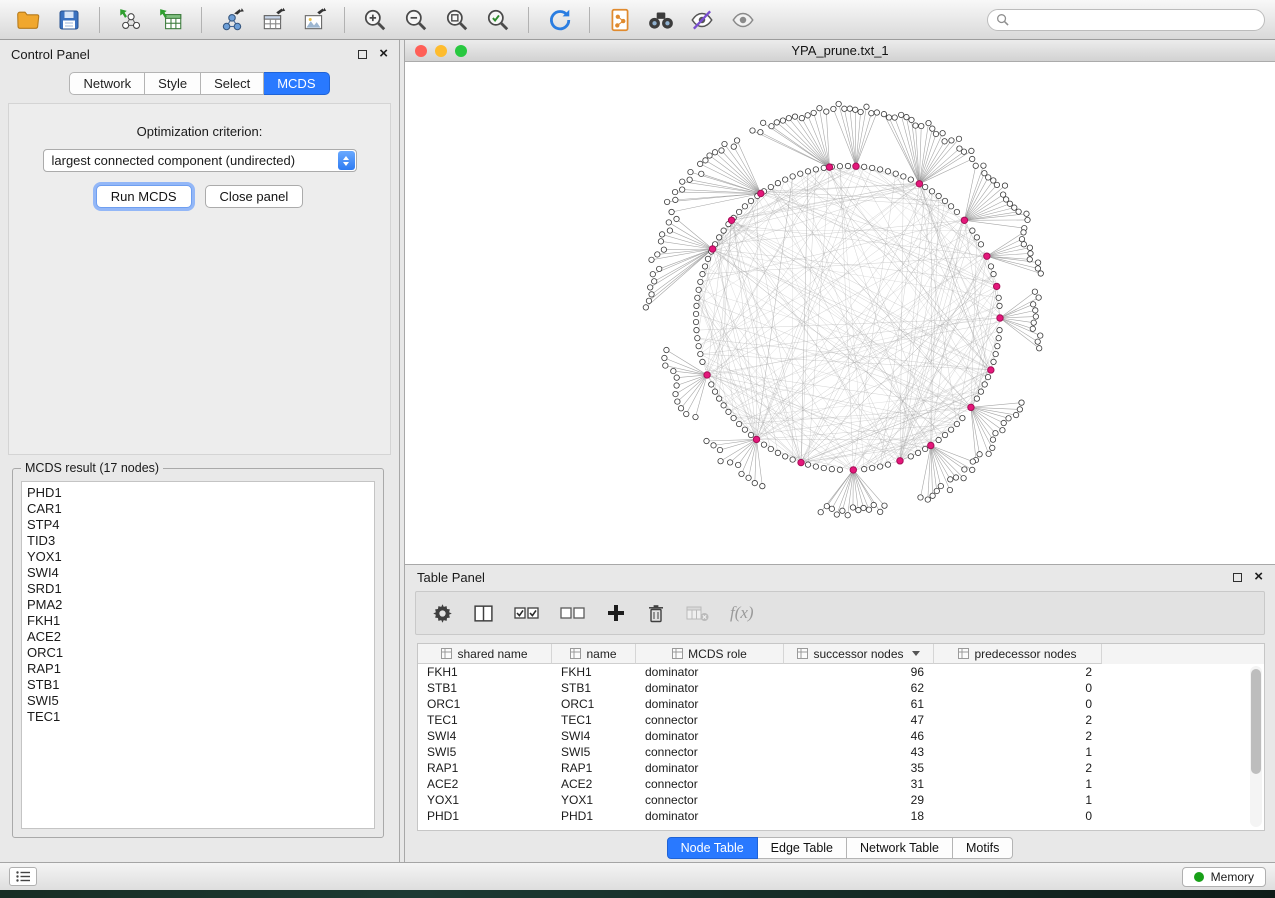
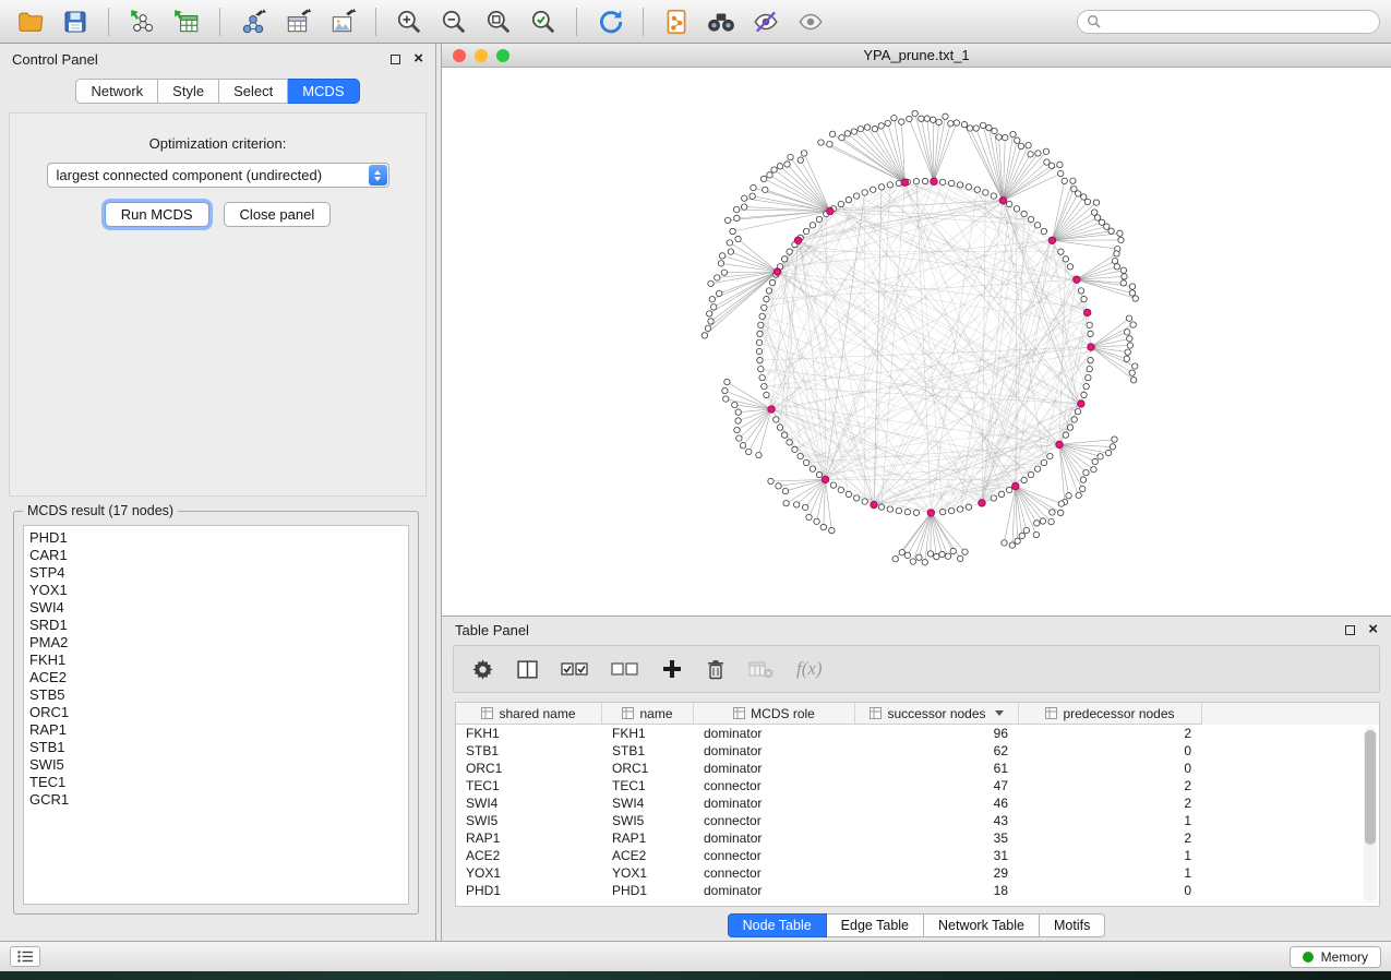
  Control Panel
  ×
  Network
  Style
  Select
  MCDS
  Optimization criterion:
  largest connected component (undirected)
  Run MCDS
  Close panel
  MCDS result (17 nodes)
  PHD1
  CAR1
  STP4
- TID3
  YOX1
  SWI4
  SRD1
  PMA2
  FKH1
  ACE2
+ STB5
  ORC1
  RAP1
  STB1
  SWI5
  TEC1
+ GCR1
  YPA_prune.txt_1
  Table Panel
  ×
  f(x)
  shared name
  name
  MCDS role
  successor nodes
  predecessor nodes
  FKH1
  FKH1
  dominator
  96
  2
  STB1
  STB1
  dominator
  62
  0
  ORC1
  ORC1
  dominator
  61
  0
  TEC1
  TEC1
  connector
  47
  2
  SWI4
  SWI4
  dominator
  46
  2
  SWI5
  SWI5
  connector
  43
  1
  RAP1
  RAP1
  dominator
  35
  2
  ACE2
  ACE2
  connector
  31
  1
  YOX1
  YOX1
  connector
  29
  1
  PHD1
  PHD1
  dominator
  18
  0
  Node Table
  Edge Table
  Network Table
  Motifs
  Memory
